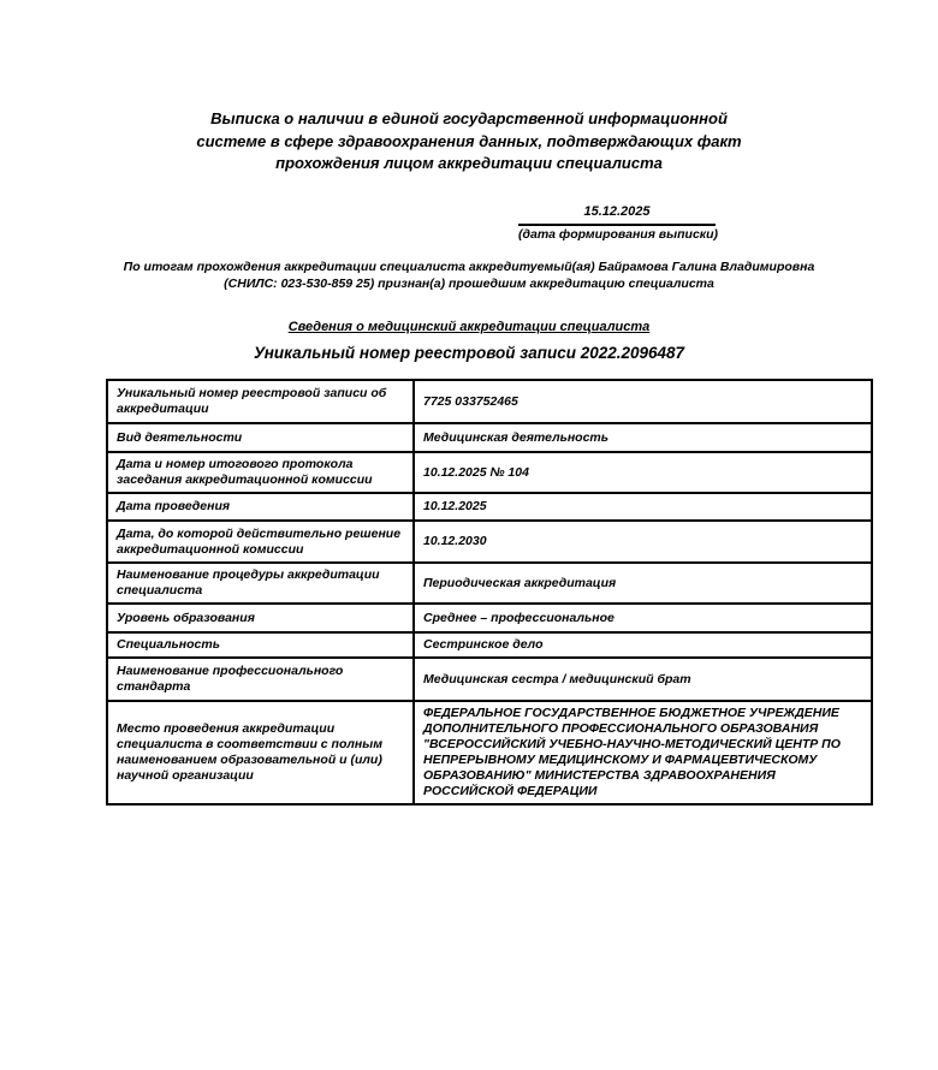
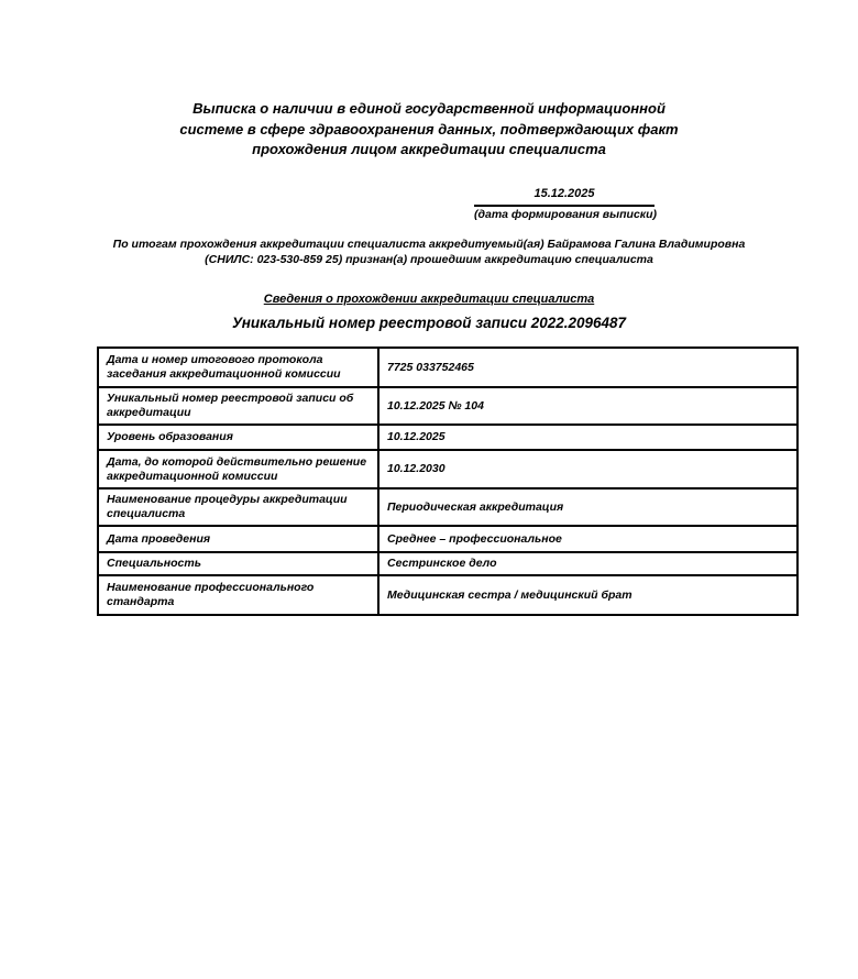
  Выписка о наличии в единой государственной информационной системе в сфере здравоохранения данных, подтверждающих факт прохождения лицом аккредитации специалиста
  15.12.2025
  (дата формирования выписки)
  По итогам прохождения аккредитации специалиста аккредитуемый(ая) Байрамова Галина Владимировна (СНИЛС: 023-530-859 25) признан(а) прошедшим аккредитацию специалиста
- Сведения о медицинский аккредитации специалиста
+ Сведения о прохождении аккредитации специалиста
  Уникальный номер реестровой записи 2022.2096487
- Уникальный номер реестровой записи об аккредитации	7725 033752465
+ Дата и номер итогового протокола заседания аккредитационной комиссии	7725 033752465
- Вид деятельности	Медицинская деятельность
- Дата и номер итогового протокола заседания аккредитационной комиссии	10.12.2025 № 104
+ Уникальный номер реестровой записи об аккредитации	10.12.2025 № 104
- Дата проведения	10.12.2025
+ Уровень образования	10.12.2025
  Дата, до которой действительно решение аккредитационной комиссии	10.12.2030
  Наименование процедуры аккредитации специалиста	Периодическая аккредитация
- Уровень образования	Среднее – профессиональное
+ Дата проведения	Среднее – профессиональное
  Специальность	Сестринское дело
  Наименование профессионального стандарта	Медицинская сестра / медицинский брат
- Место проведения аккредитации специалиста в соответствии с полным наименованием образовательной и (или) научной организации	ФЕДЕРАЛЬНОЕ ГОСУДАРСТВЕННОЕ БЮДЖЕТНОЕ УЧРЕЖДЕНИЕ ДОПОЛНИТЕЛЬНОГО ПРОФЕССИОНАЛЬНОГО ОБРАЗОВАНИЯ "ВСЕРОССИЙСКИЙ УЧЕБНО-НАУЧНО-МЕТОДИЧЕСКИЙ ЦЕНТР ПО НЕПРЕРЫВНОМУ МЕДИЦИНСКОМУ И ФАРМАЦЕВТИЧЕСКОМУ ОБРАЗОВАНИЮ" МИНИСТЕРСТВА ЗДРАВООХРАНЕНИЯ РОССИЙСКОЙ ФЕДЕРАЦИИ
